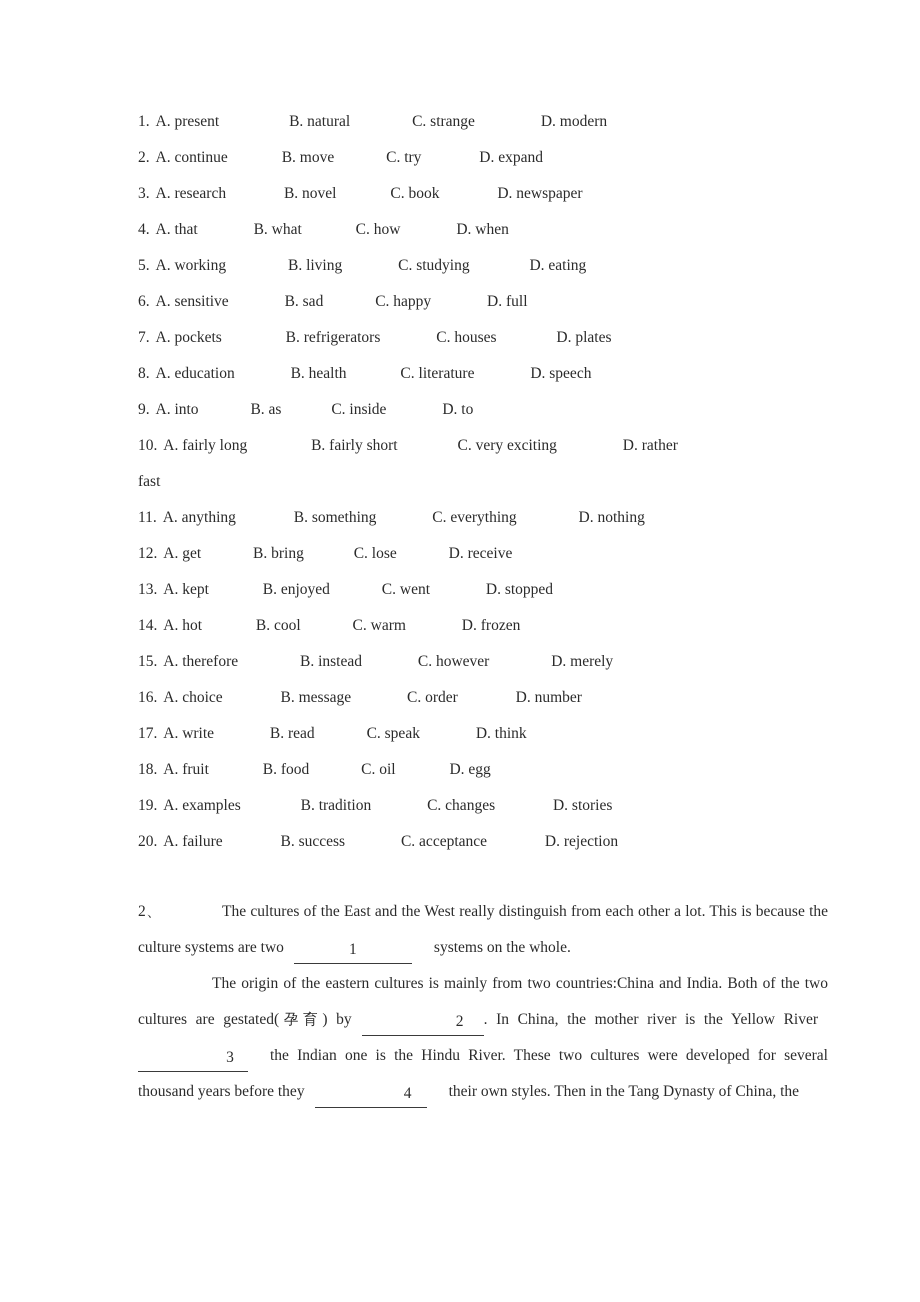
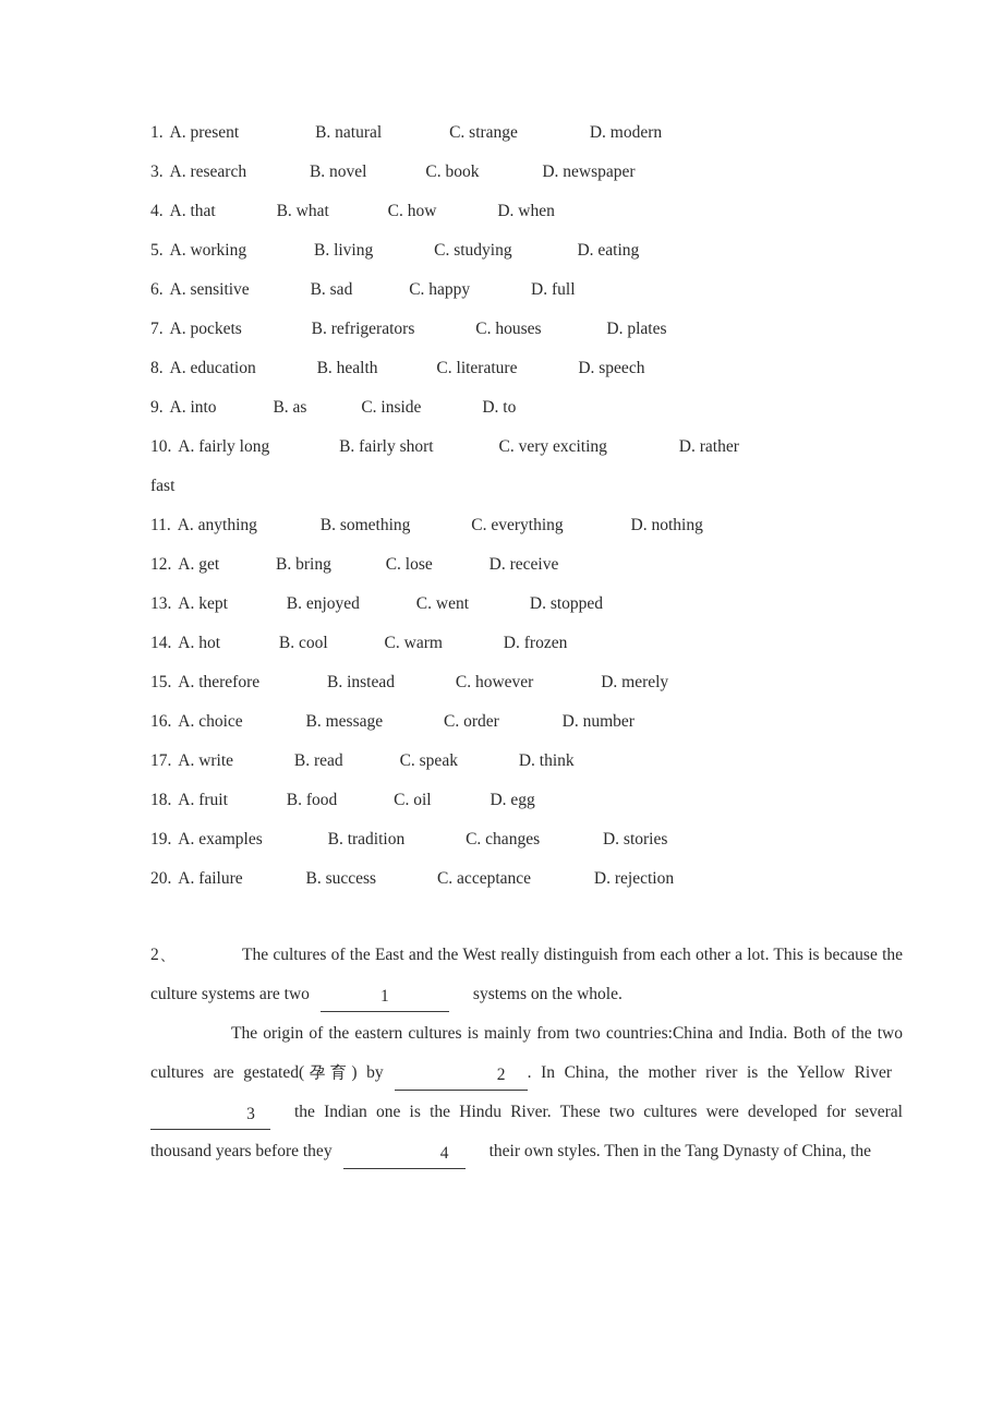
  1. A. present B. natural C. strange D. modern
- 2. A. continue B. move C. try D. expand
  3. A. research B. novel C. book D. newspaper
  4. A. that B. what C. how D. when
  5. A. working B. living C. studying D. eating
  6. A. sensitive B. sad C. happy D. full
  7. A. pockets B. refrigerators C. houses D. plates
  8. A. education B. health C. literature D. speech
  9. A. into B. as C. inside D. to
  10. A. fairly long B. fairly short C. very exciting D. rather
  fast
  11. A. anything B. something C. everything D. nothing
  12. A. get B. bring C. lose D. receive
  13. A. kept B. enjoyed C. went D. stopped
  14. A. hot B. cool C. warm D. frozen
  15. A. therefore B. instead C. however D. merely
  16. A. choice B. message C. order D. number
  17. A. write B. read C. speak D. think
  18. A. fruit B. food C. oil D. egg
  19. A. examples B. tradition C. changes D. stories
  20. A. failure B. success C. acceptance D. rejection
  2、 The cultures of the East and the West really distinguish from each other a lot. This is because the culture systems are two 1 systems on the whole.
  The origin of the eastern cultures is mainly from two countries:China and India. Both of the two cultures are gestated(孕育) by 2 . In China, the mother river is the Yellow River3 the Indian one is the Hindu River. These two cultures were developed for several thousand years before they 4 their own styles. Then in the Tang Dynasty of China, the
